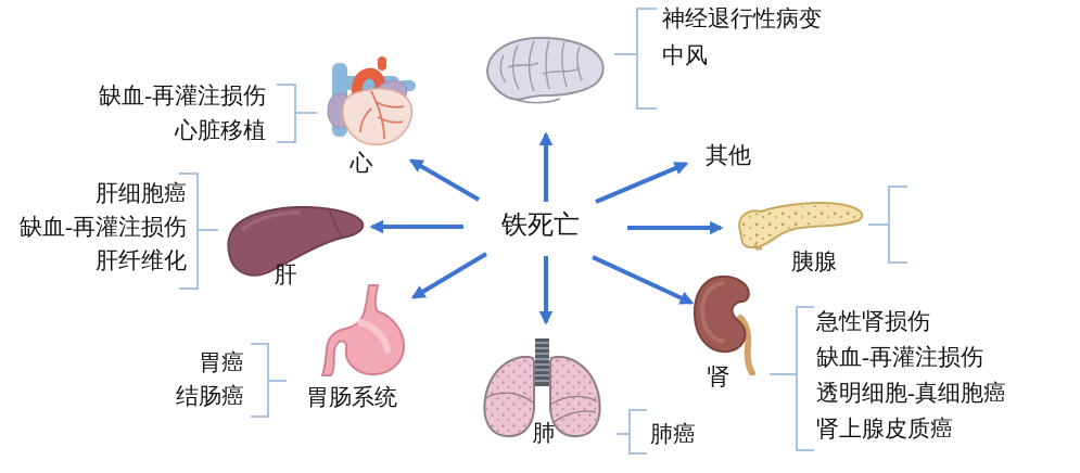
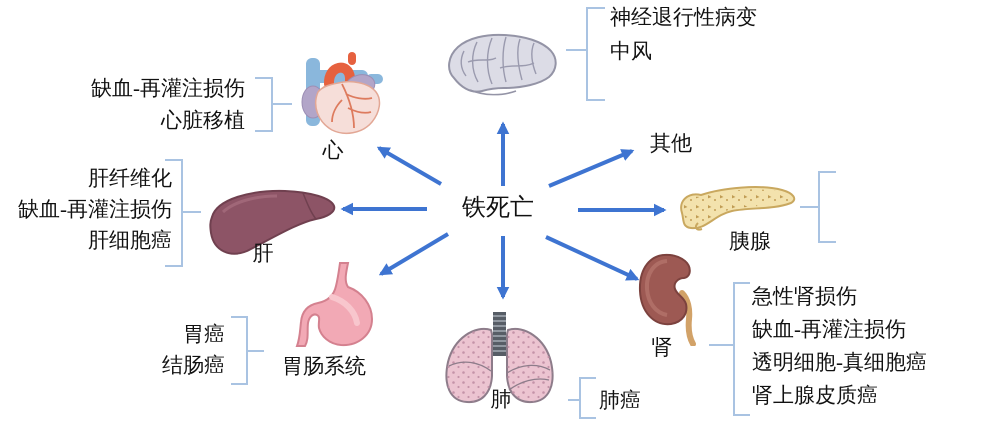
  铁死亡
  其他
  心
  肝
  胃肠系统
  肺
  肾
  胰腺
  神经退行性病变
  中风
  缺血-再灌注损伤
  心脏移植
- 肝细胞癌
+ 肝纤维化
  缺血-再灌注损伤
- 肝纤维化
+ 肝细胞癌
  胃癌
  结肠癌
  肺癌
  急性肾损伤
  缺血-再灌注损伤
  透明细胞-真细胞癌
  肾上腺皮质癌
